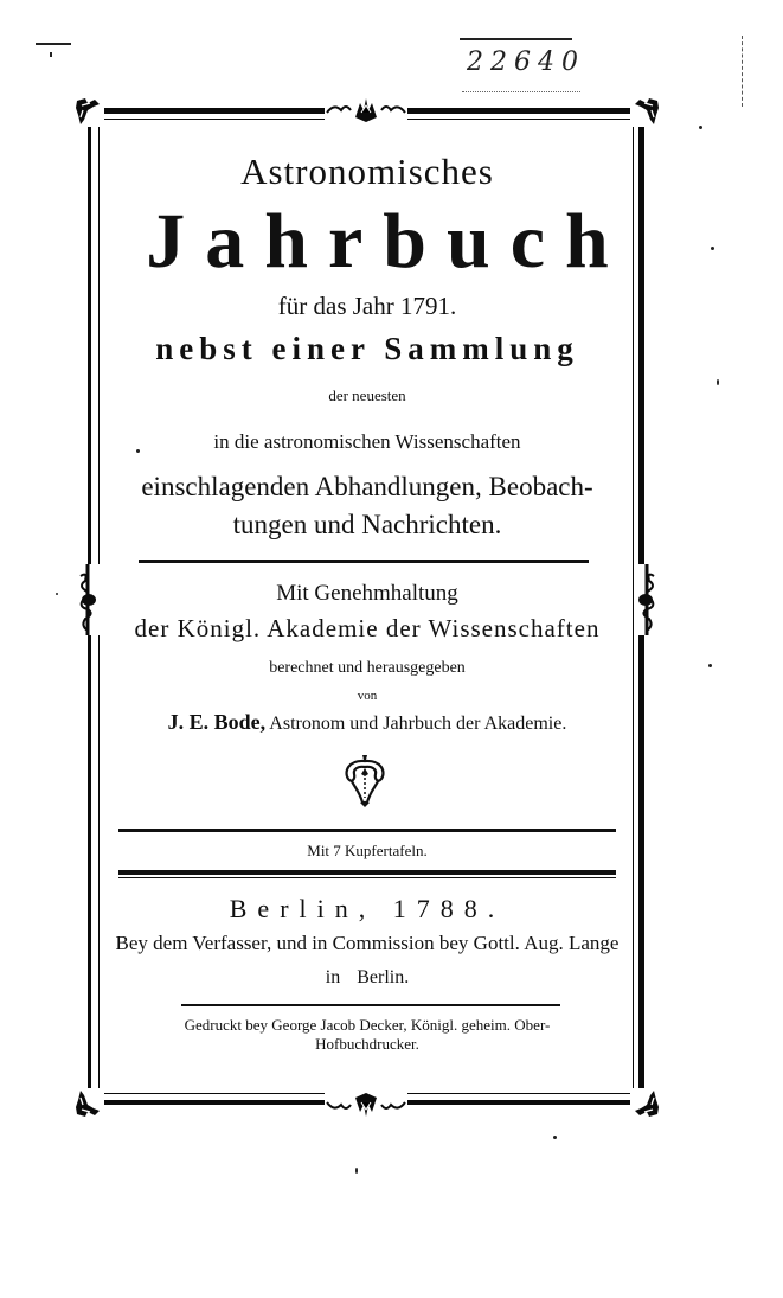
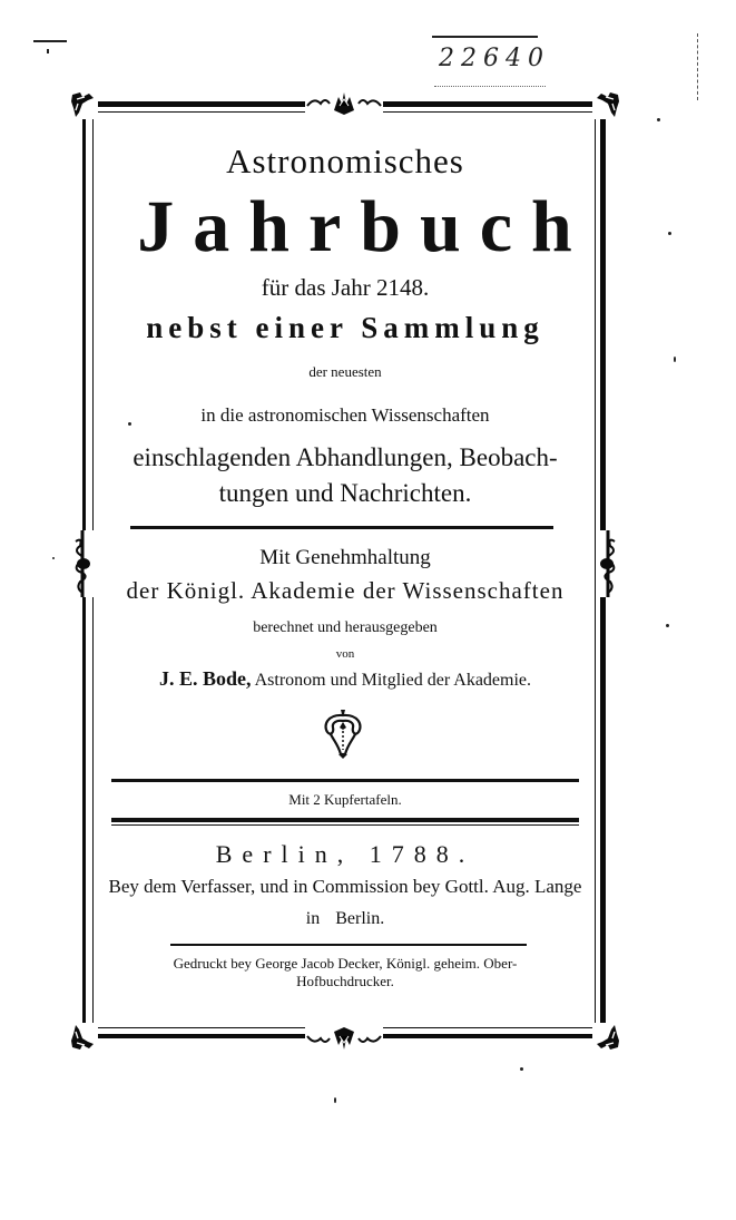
  22640
  Astronomisches
  Jahrbuch
- für das Jahr 1791.
+ für das Jahr 2148.
  nebst einer Sammlung
  der neuesten
  in die astronomischen Wissenschaften
  einschlagenden Abhandlungen, Beobach-
  tungen und Nachrichten.
  Mit Genehmhaltung
  der Königl. Akademie der Wissenschaften
  berechnet und herausgegeben
  von
- J. E. Bode, Astronom und Jahrbuch der Akademie.
+ J. E. Bode, Astronom und Mitglied der Akademie.
- Mit 7 Kupfertafeln.
+ Mit 2 Kupfertafeln.
  Berlin, 1788.
  Bey dem Verfasser, und in Commission bey Gottl. Aug. Lange
  in Berlin.
  Gedruckt bey George Jacob Decker, Königl. geheim. Ober-
  Hofbuchdrucker.
